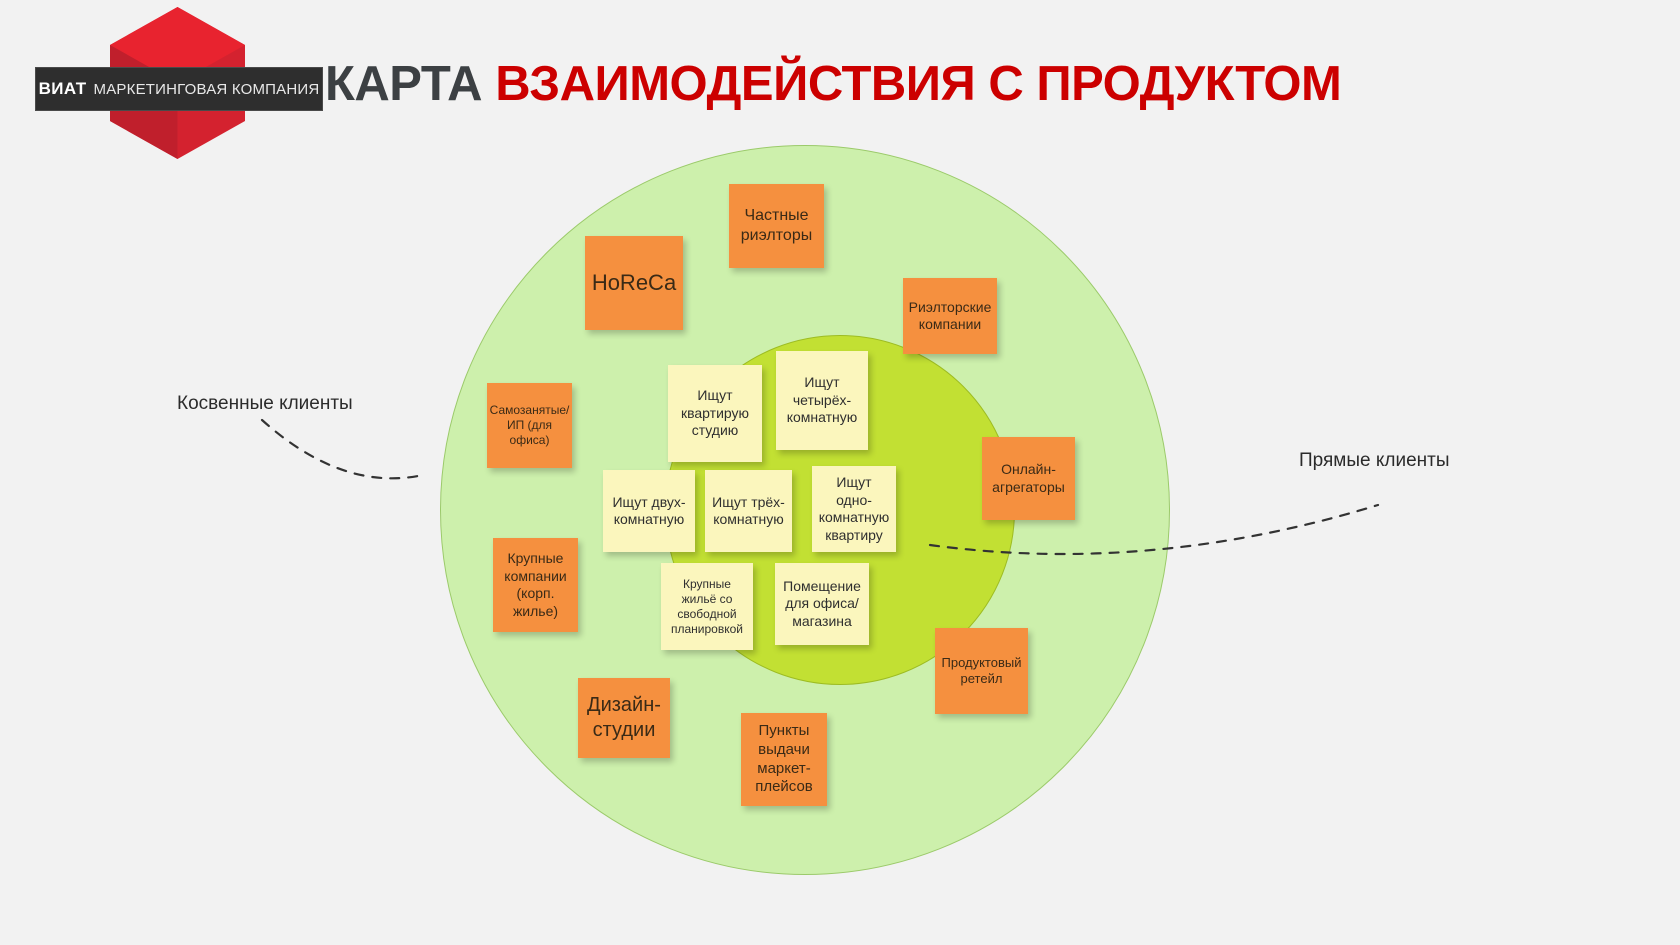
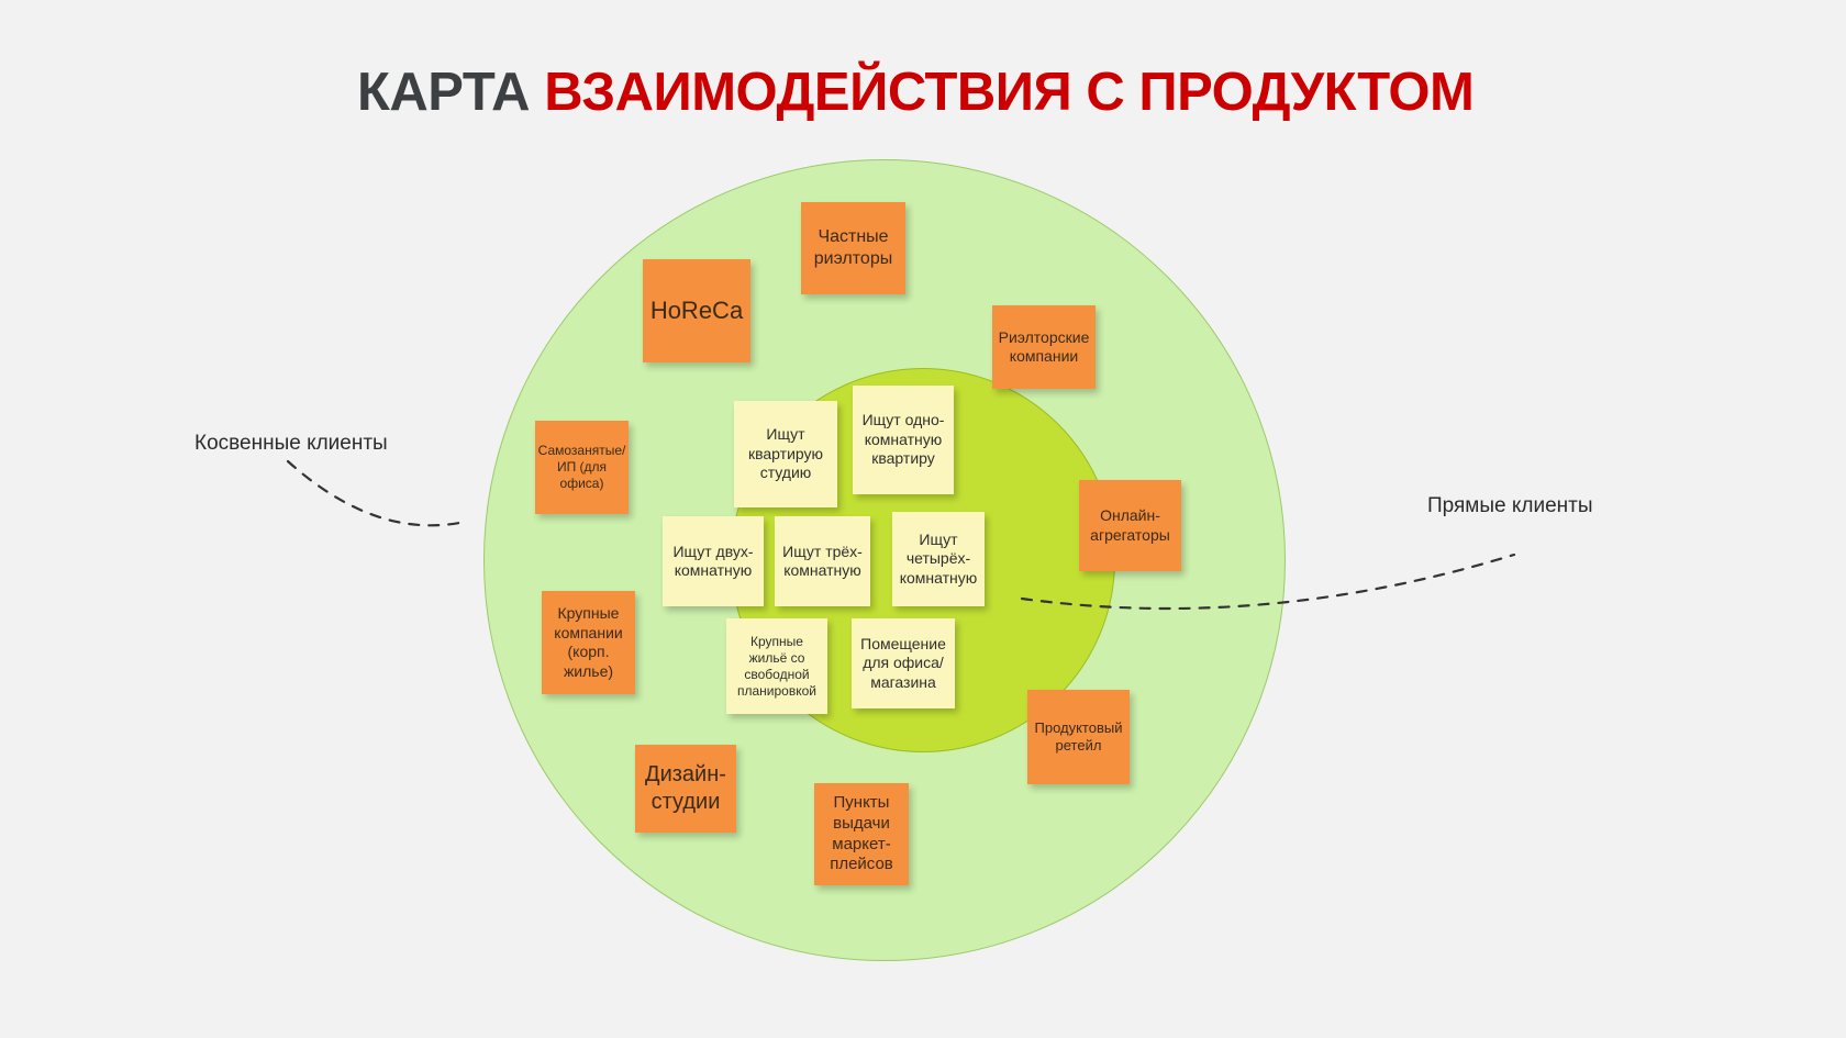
- ВИАТ
- МАРКЕТИНГОВАЯ КОМПАНИЯ
  КАРТА ВЗАИМОДЕЙСТВИЯ С ПРОДУКТОМ
  Косвенные клиенты
  Прямые клиенты
  HoReCa
  Частные риэлторы
  Риэлторские компании
  Самозанятые/ ИП (для офиса)
  Онлайн-агрегаторы
  Крупные компании (корп. жилье)
  Продуктовый ретейл
  Дизайн-студии
  Пункты выдачи маркет-плейсов
  Ищут квартирую студию
- Ищут четырёх-комнатную
+ Ищут одно-комнатную квартиру
  Ищут двух-комнатную
  Ищут трёх-комнатную
- Ищут одно-комнатную квартиру
+ Ищут четырёх-комнатную
  Крупные жильё со свободной планировкой
  Помещение для офиса/ магазина
